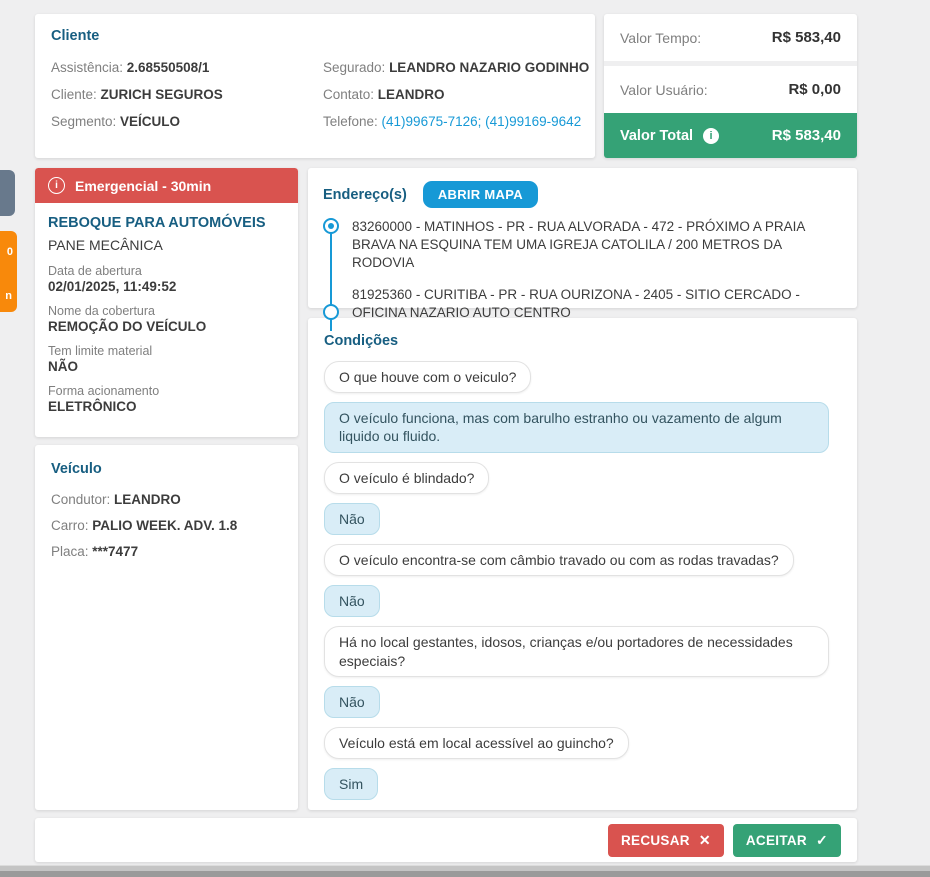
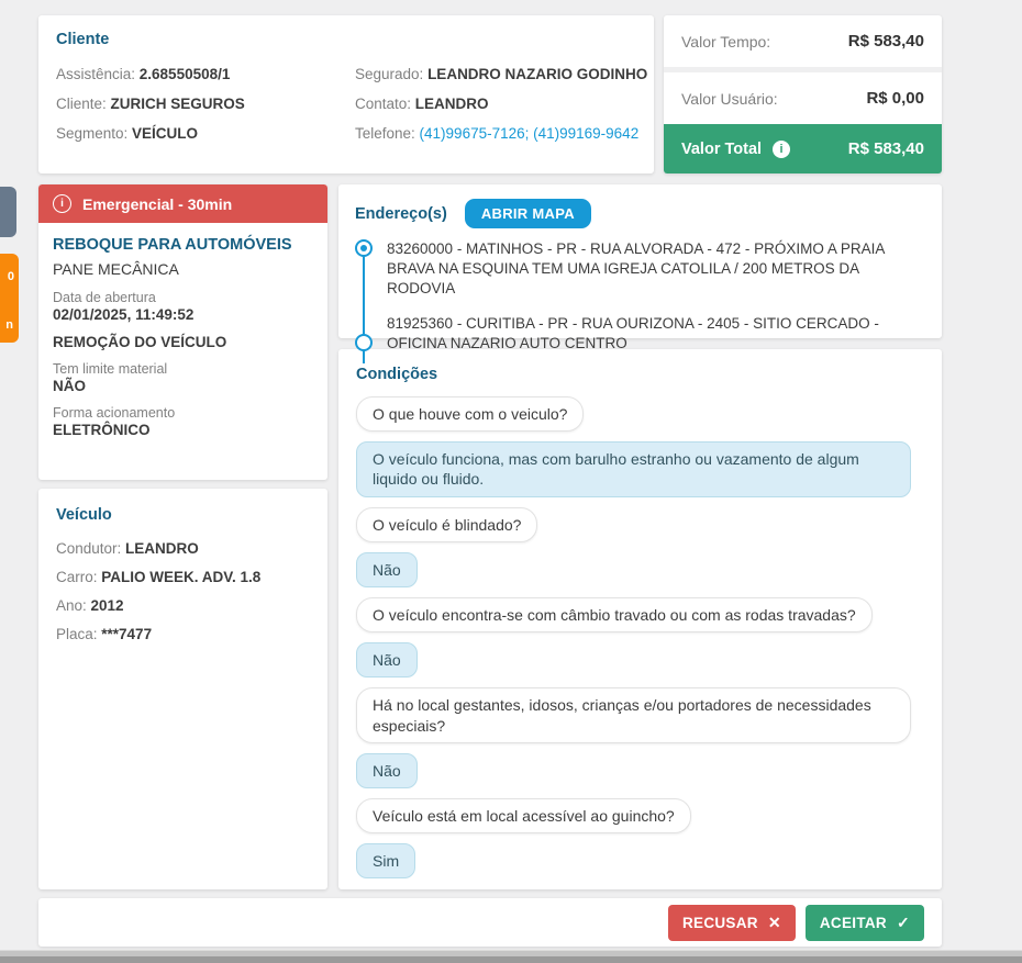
  0
  n
  Cliente
  Assistência: 2.68550508/1
  Cliente: ZURICH SEGUROS
  Segmento: VEÍCULO
  Segurado: LEANDRO NAZARIO GODINHO
  Contato: LEANDRO
  Telefone: (41)99675-7126; (41)99169-9642
  Valor Tempo:
  R$ 583,40
  Valor Usuário:
  R$ 0,00
  Valor Total
  i
  R$ 583,40
  i
  Emergencial - 30min
  REBOQUE PARA AUTOMÓVEIS
  PANE MECÂNICA
  Data de abertura
  02/01/2025, 11:49:52
- Nome da cobertura
  REMOÇÃO DO VEÍCULO
  Tem limite material
  NÃO
  Forma acionamento
  ELETRÔNICO
  Veículo
  Condutor: LEANDRO
  Carro: PALIO WEEK. ADV. 1.8
+ Ano: 2012
  Placa: ***7477
  Endereço(s)
  ABRIR MAPA
  83260000 - MATINHOS - PR - RUA ALVORADA - 472 - PRÓXIMO A PRAIA BRAVA NA ESQUINA TEM UMA IGREJA CATOLILA / 200 METROS DA RODOVIA
  81925360 - CURITIBA - PR - RUA OURIZONA - 2405 - SITIO CERCADO - OFICINA NAZARIO AUTO CENTRO
  Condições
  O que houve com o veiculo?
  O veículo funciona, mas com barulho estranho ou vazamento de algum liquido ou fluido.
  O veículo é blindado?
  Não
  O veículo encontra-se com câmbio travado ou com as rodas travadas?
  Não
  Há no local gestantes, idosos, crianças e/ou portadores de necessidades especiais?
  Não
  Veículo está em local acessível ao guincho?
  Sim
  RECUSAR
  ✕
  ACEITAR
  ✓
